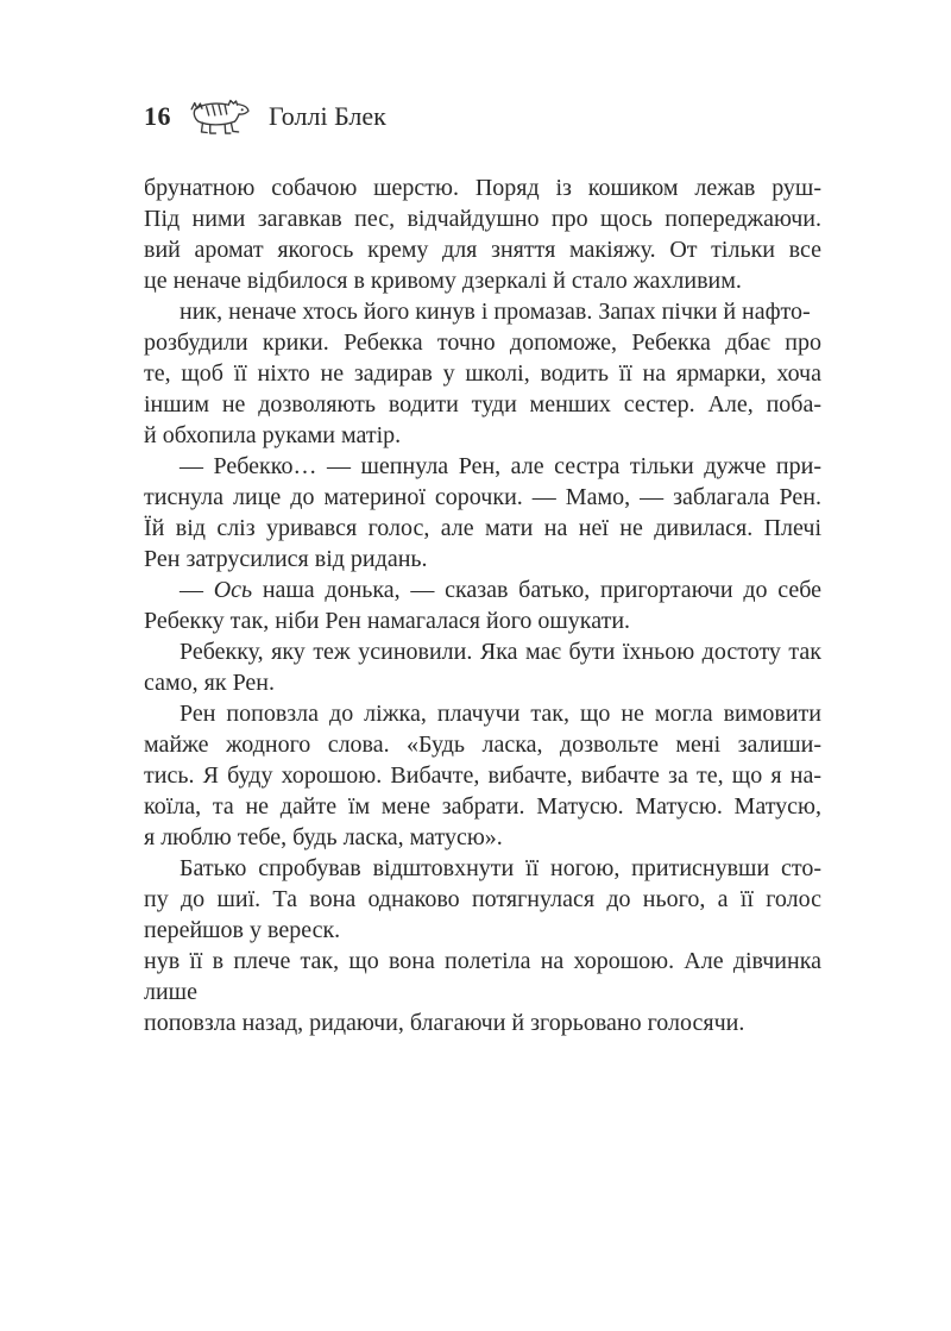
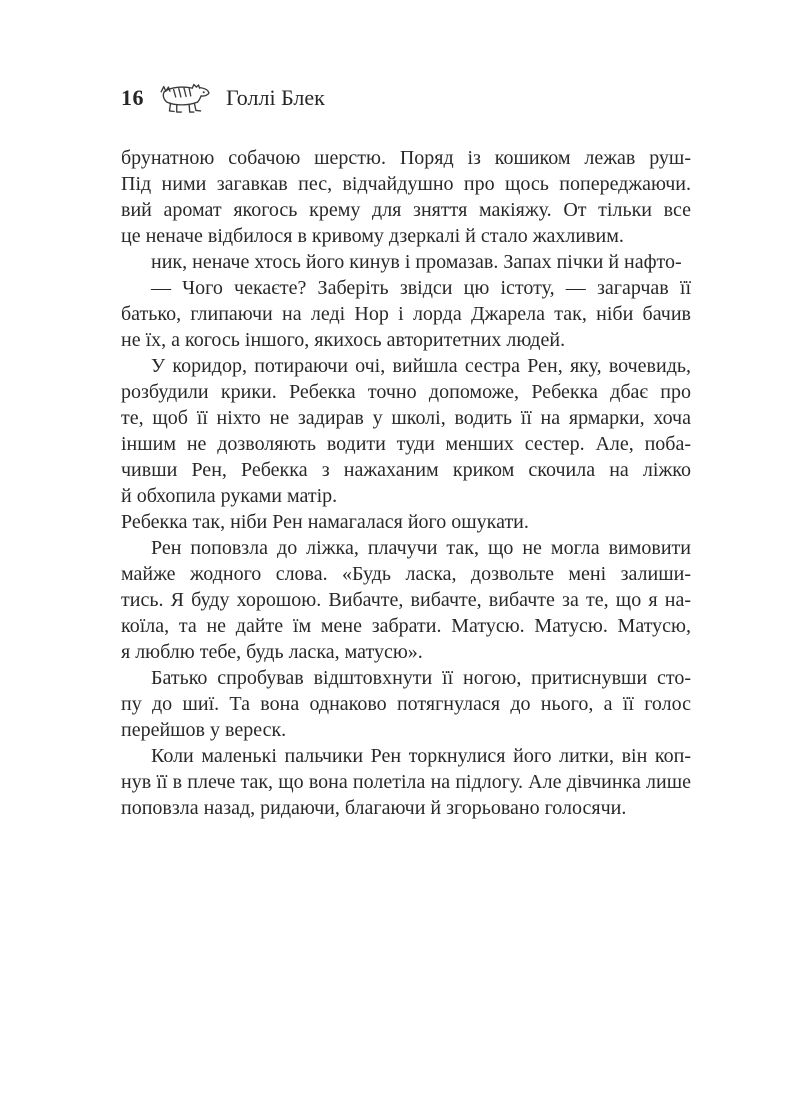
  16
  Голлі Блек
  брунатною собачою шерстю. Поряд із кошиком лежав руш-
  Під ними загавкав пес, відчайдушно про щось попереджаючи.
  вий аромат якогось крему для зняття макіяжу. От тільки все
  це неначе відбилося в кривому дзеркалі й стало жахливим.
  ник, неначе хтось його кинув і промазав. Запах пічки й нафто-
+ — Чого чекаєте? Заберіть звідси цю істоту, — загарчав її
+ батько, глипаючи на леді Нор і лорда Джарела так, ніби бачив
+ не їх, а когось іншого, якихось авторитетних людей.
+ У коридор, потираючи очі, вийшла сестра Рен, яку, вочевидь,
  розбудили крики. Ребекка точно допоможе, Ребекка дбає про
  те, щоб її ніхто не задирав у школі, водить її на ярмарки, хоча
  іншим не дозволяють водити туди менших сестер. Але, поба-
+ чивши Рен, Ребекка з нажаханим криком скочила на ліжко
  й обхопила руками матір.
- — Ребекко… — шепнула Рен, але сестра тільки дужче при-
- тиснула лице до материної сорочки. — Мамо, — заблагала Рен.
- Їй від сліз уривався голос, але мати на неї не дивилася. Плечі
- Рен затрусилися від ридань.
- — Ось наша донька, — сказав батько, пригортаючи до себе
- Ребекку так, ніби Рен намагалася його ошукати.
+ Ребекка так, ніби Рен намагалася його ошукати.
- Ребекку, яку теж усиновили. Яка має бути їхньою достоту так
- само, як Рен.
  Рен поповзла до ліжка, плачучи так, що не могла вимовити
  майже жодного слова. «Будь ласка, дозвольте мені залиши-
  тись. Я буду хорошою. Вибачте, вибачте, вибачте за те, що я на-
  коїла, та не дайте їм мене забрати. Матусю. Матусю. Матусю,
  я люблю тебе, будь ласка, матусю».
  Батько спробував відштовхнути її ногою, притиснувши сто-
  пу до шиї. Та вона однаково потягнулася до нього, а її голос
  перейшов у вереск.
+ Коли маленькі пальчики Рен торкнулися його литки, він коп-
- нув її в плече так, що вона полетіла на хорошою. Але дівчинка лише
+ нув її в плече так, що вона полетіла на підлогу. Але дівчинка лише
  поповзла назад, ридаючи, благаючи й згорьовано голосячи.
